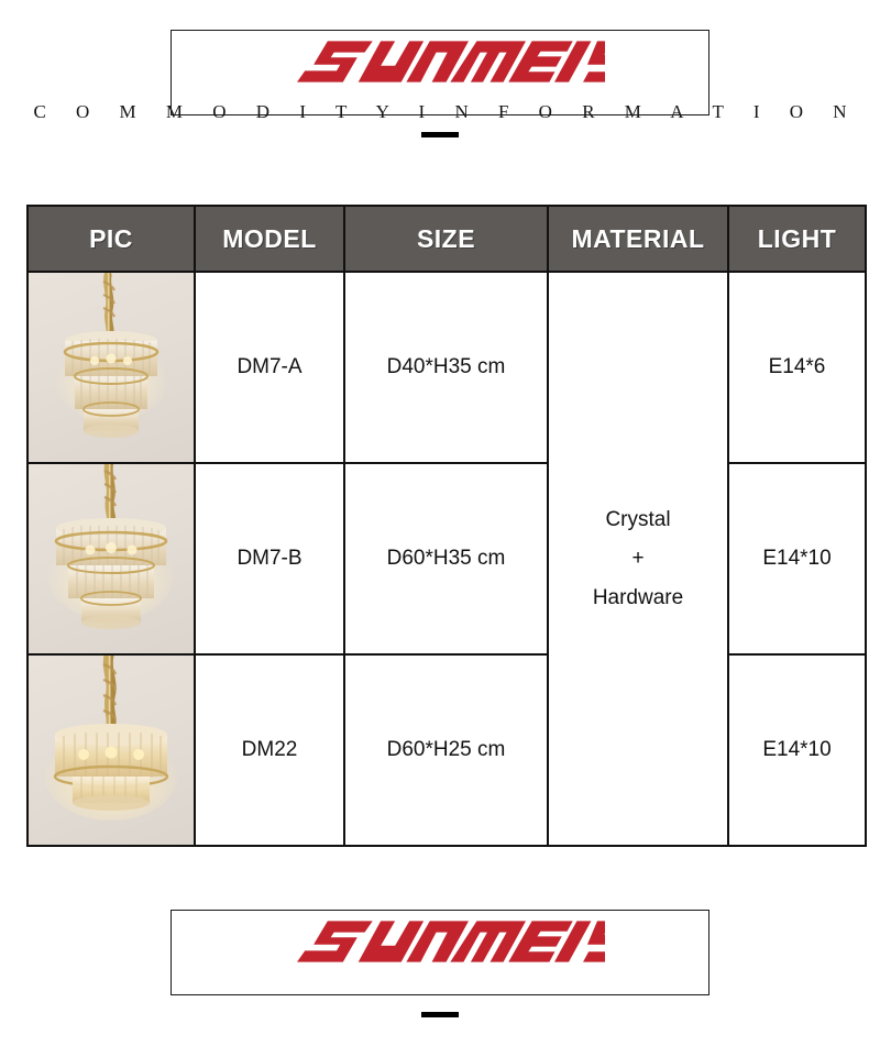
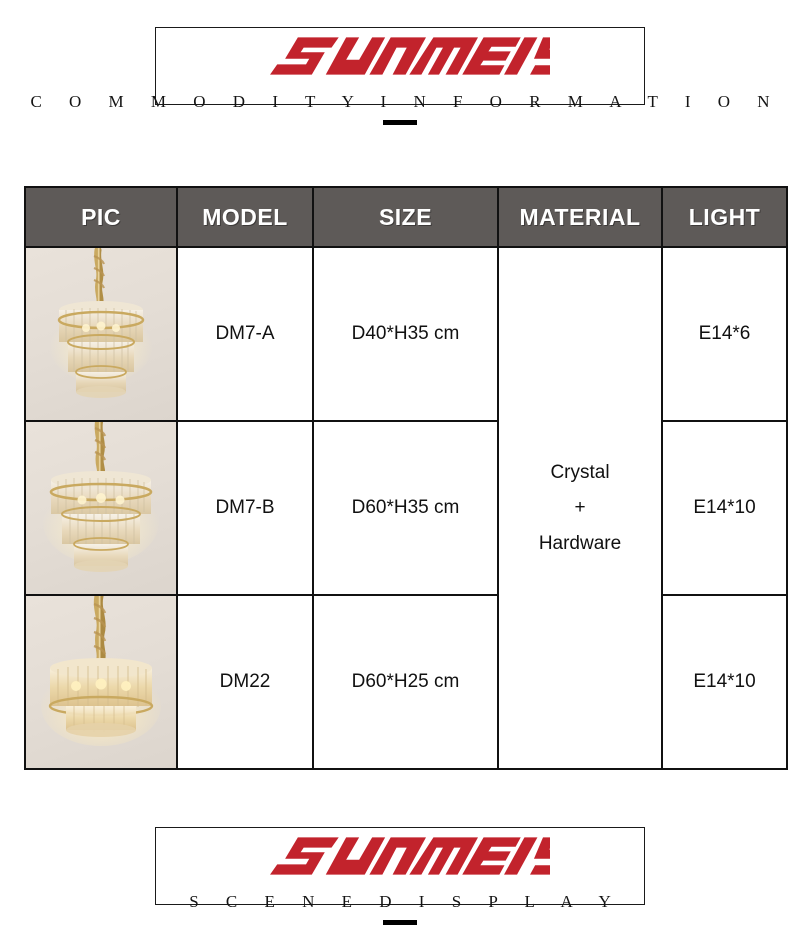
  C O M M O D I T Y I N F O R M A T I O N
  PIC	MODEL	SIZE	MATERIAL	LIGHT
  	DM7-A	D40*H35 cm	Crystal + Hardware	E14*6
  	DM7-B	D60*H35 cm	E14*10
  	DM22	D60*H25 cm	E14*10
+ S C E N E D I S P L A Y
